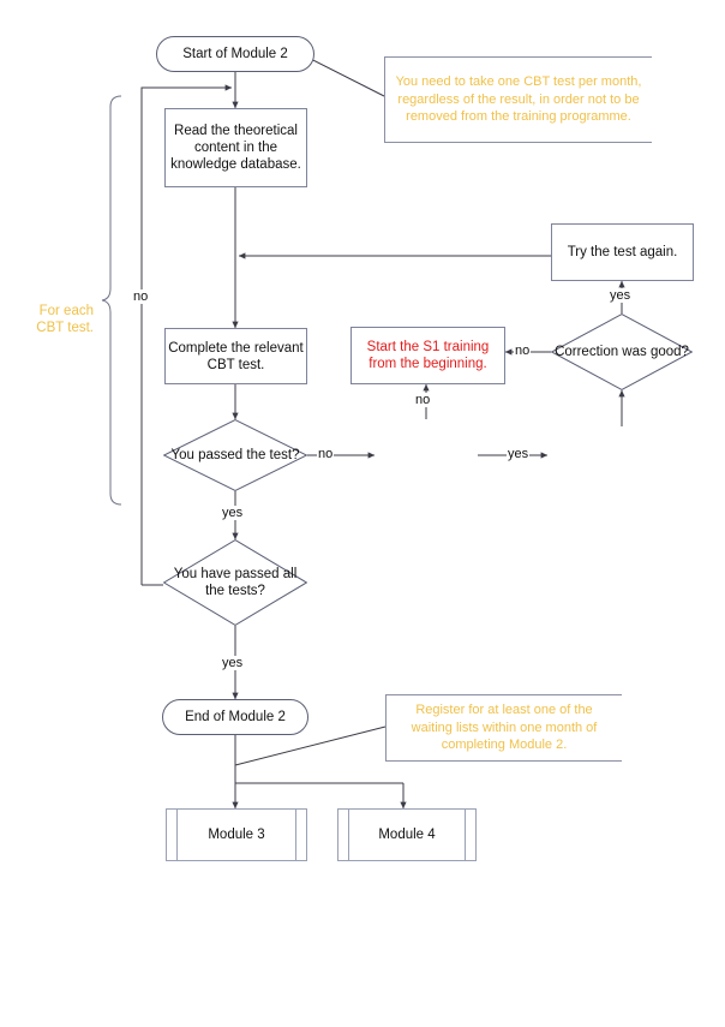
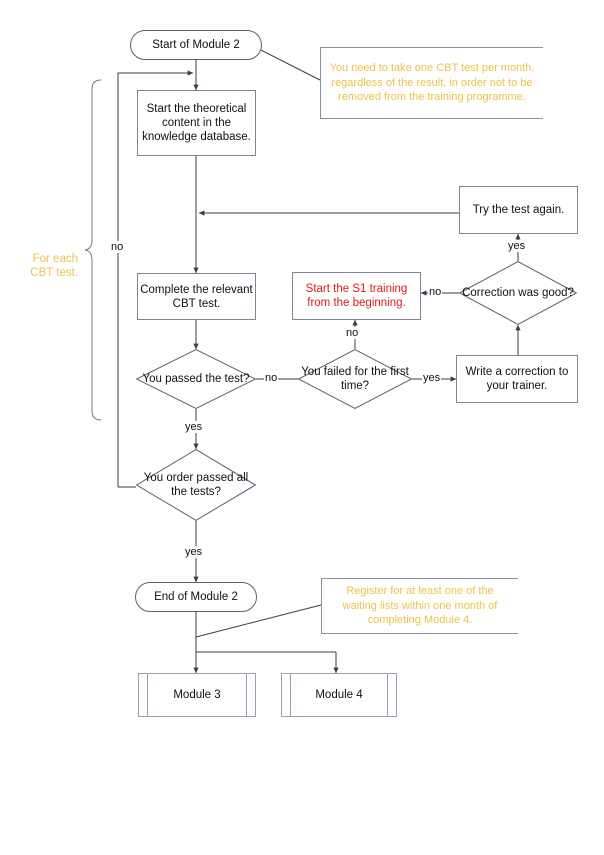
  Start of Module 2
- Read the theoretical content in the knowledge database.
+ Start the theoretical content in the knowledge database.
  Try the test again.
  Complete the relevant CBT test.
  Start the S1 training from the beginning.
+ Write a correction to your trainer.
  Correction was good?
  You passed the test?
+ You failed for the first time?
- You have passed all the tests?
+ You order passed all the tests?
  End of Module 2
  Module 3
  Module 4
  You need to take one CBT test per month, regardless of the result, in order not to be removed from the training programme.
- Register for at least one of the waiting lists within one month of completing Module 2.
+ Register for at least one of the waiting lists within one month of completing Module 4.
  For each
  CBT test.
  no
  no
  yes
  no
  no
  yes
  yes
  yes
